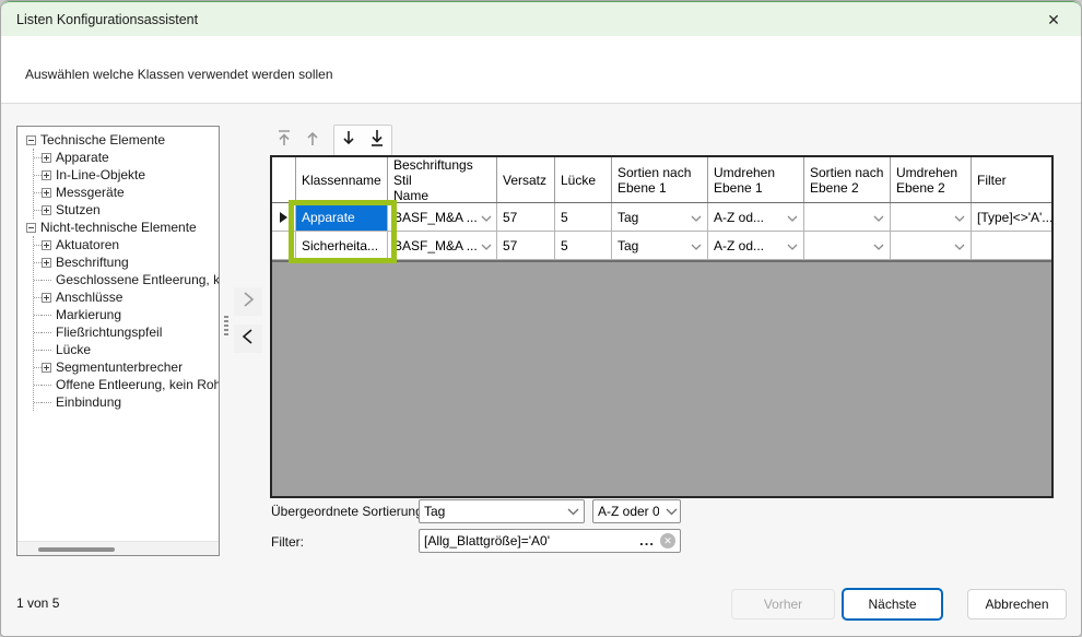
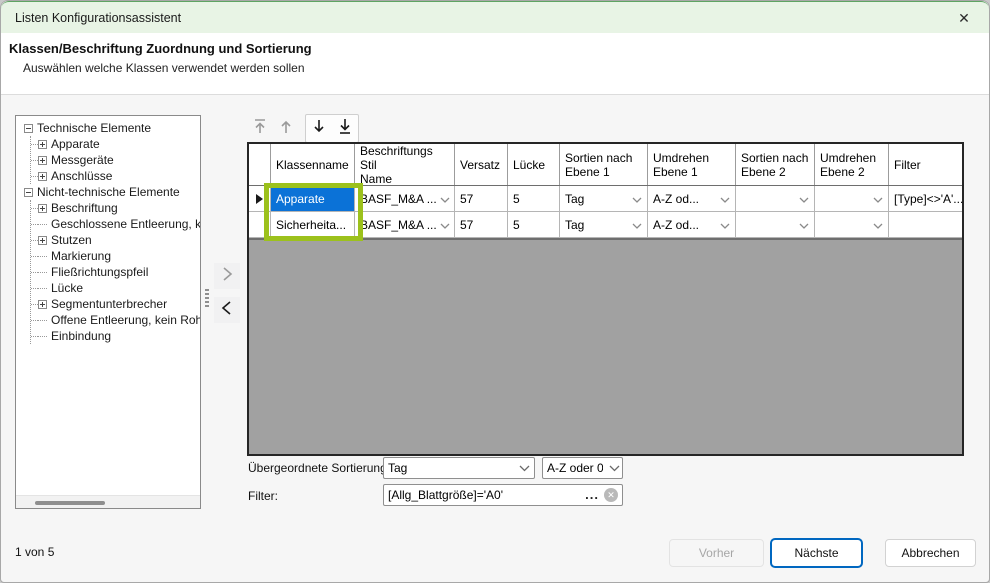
  Listen Konfigurationsassistent
  ✕
+ Klassen/Beschriftung Zuordnung und Sortierung
  Auswählen welche Klassen verwendet werden sollen
  Technische Elemente
  Apparate
- In-Line-Objekte
  Messgeräte
- Stutzen
+ Anschlüsse
  Nicht-technische Elemente
- Aktuatoren
  Beschriftung
  Geschlossene Entleerung, k
- Anschlüsse
+ Stutzen
  Markierung
  Fließrichtungspfeil
  Lücke
  Segmentunterbrecher
  Offene Entleerung, kein Roh
  Einbindung
  Klassenname
  Beschriftungs Stil
  Name
  Versatz
  Lücke
  Sortien nach
  Ebene 1
  Umdrehen
  Ebene 1
  Sortien nach
  Ebene 2
  Umdrehen
  Ebene 2
  Filter
  Apparate
  BASF_M&A ...
  57
  5
  Tag
  A-Z od...
  [Type]<>'A'...
  Sicherheita...
  BASF_M&A ...
  57
  5
  Tag
  A-Z od...
  Übergeordnete Sortierun
  Tag
  A-Z oder 0
  Filter:
  [Allg_Blattgröße]='A0'
  ...
  ✕
  1 von 5
  Vorher
  Nächste
  Abbrechen
